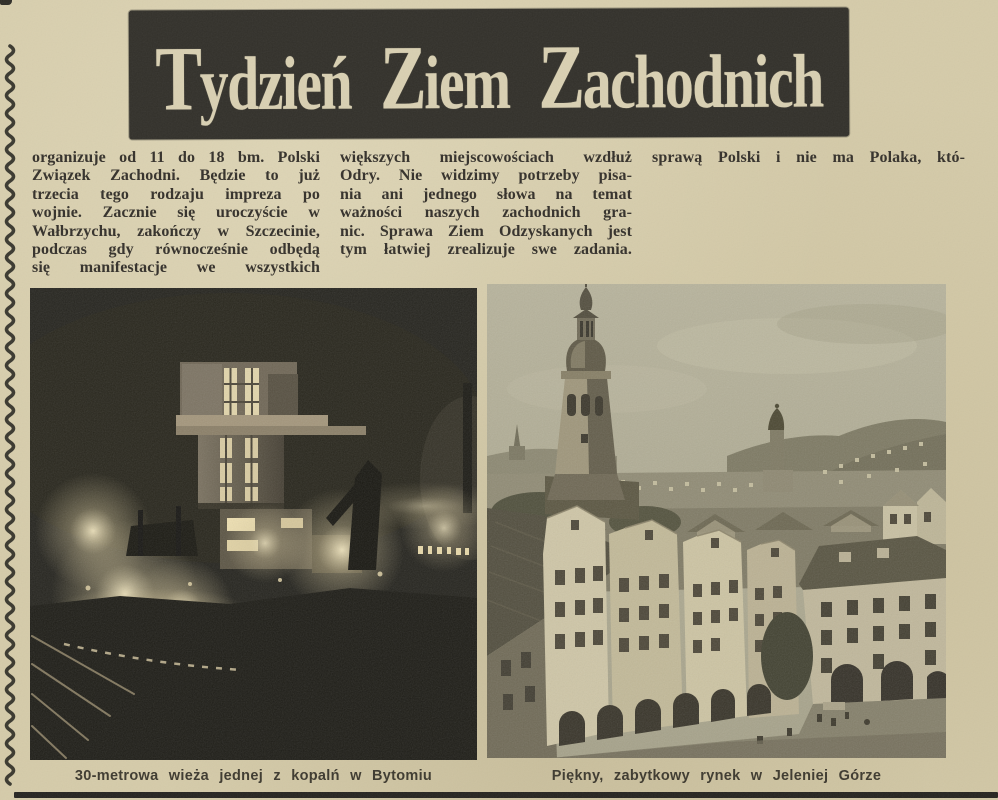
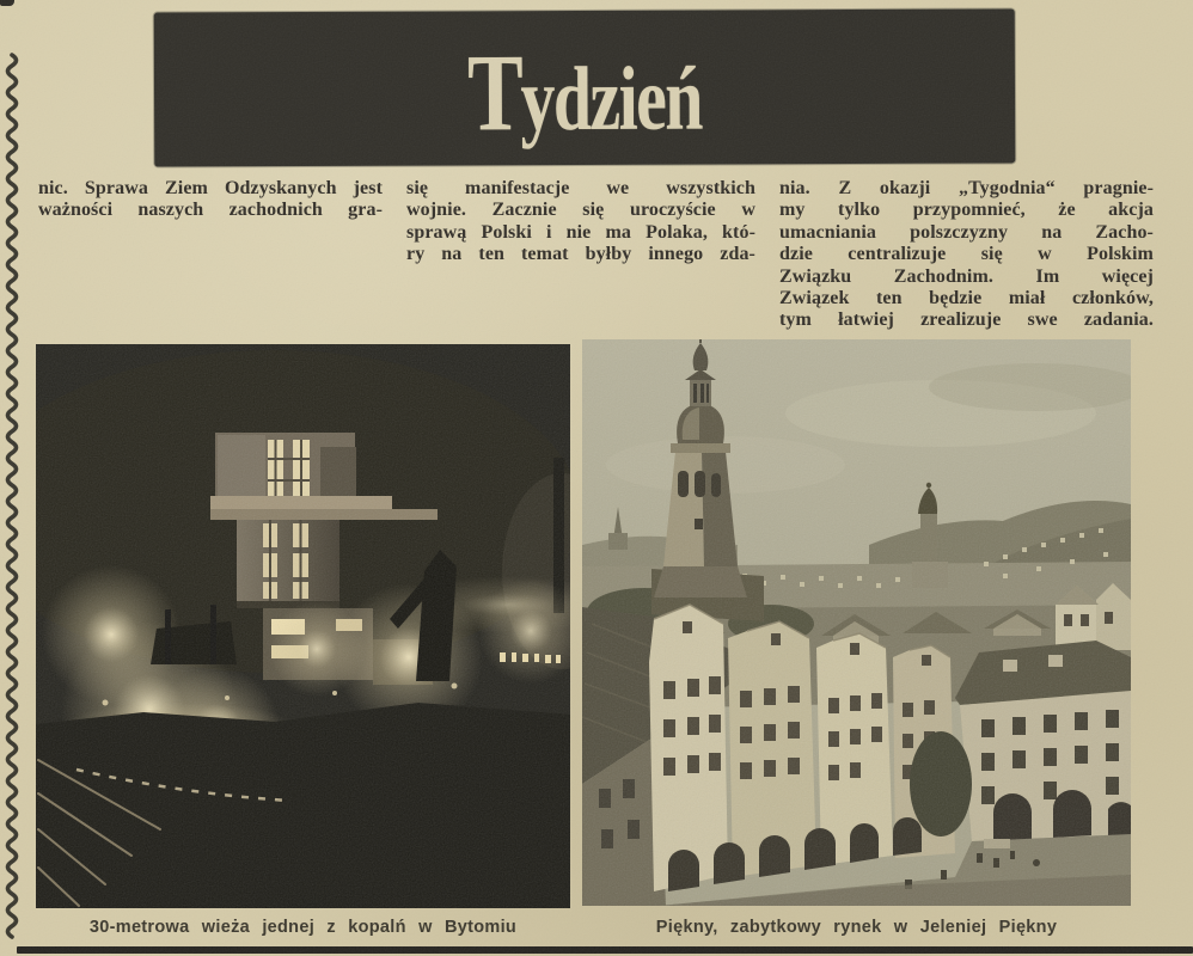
  Tydzień
- Ziem
- Zachodnich
- organizuje od 11 do 18 bm. Polski
- Związek Zachodni. Będzie to już
- trzecia tego rodzaju impreza po
- wojnie. Zacznie się uroczyście w
+ nic. Sprawa Ziem Odzyskanych jest
- Wałbrzychu, zakończy w Szczecinie,
- podczas gdy równocześnie odbędą
- się manifestacje we wszystkich
+ ważności naszych zachodnich gra-
- większych miejscowościach wzdłuż
- Odry. Nie widzimy potrzeby pisa-
- nia ani jednego słowa na temat
- ważności naszych zachodnich gra-
+ się manifestacje we wszystkich
- nic. Sprawa Ziem Odzyskanych jest
+ wojnie. Zacznie się uroczyście w
- tym łatwiej zrealizuje swe zadania.
+ sprawą Polski i nie ma Polaka, któ-
+ ry na ten temat byłby innego zda-
+ nia. Z okazji „Tygodnia“ pragnie-
+ my tylko przypomnieć, że akcja
+ umacniania polszczyzny na Zacho-
+ dzie centralizuje się w Polskim
+ Związku Zachodnim. Im więcej
+ Związek ten będzie miał członków,
- sprawą Polski i nie ma Polaka, któ-
+ tym łatwiej zrealizuje swe zadania.
  30-metrowa wieża jednej z kopalń w Bytomiu
- Piękny, zabytkowy rynek w Jeleniej Górze
+ Piękny, zabytkowy rynek w Jeleniej Piękny
